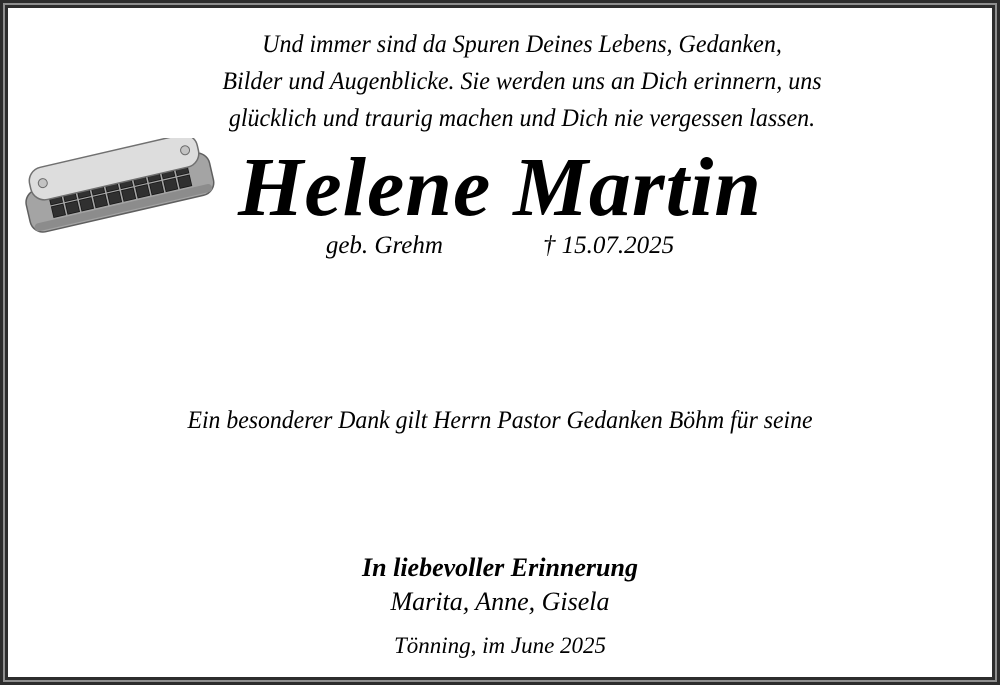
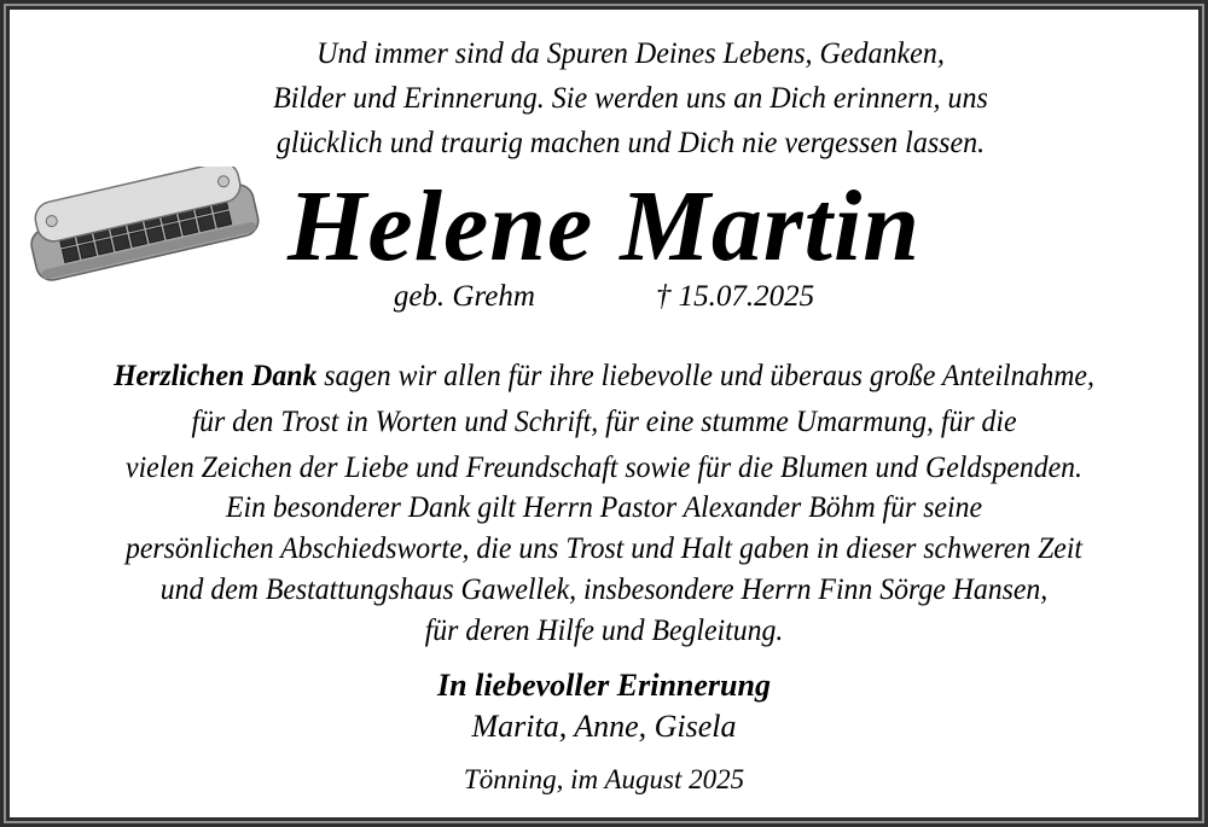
  Und immer sind da Spuren Deines Lebens, Gedanken,
- Bilder und Augenblicke. Sie werden uns an Dich erinnern, uns
+ Bilder und Erinnerung. Sie werden uns an Dich erinnern, uns
  glücklich und traurig machen und Dich nie vergessen lassen.
  Helene Martin
  geb. Grehm
  † 15.07.2025
+ Herzlichen Dank sagen wir allen für ihre liebevolle und überaus große Anteilnahme,
+ für den Trost in Worten und Schrift, für eine stumme Umarmung, für die
+ vielen Zeichen der Liebe und Freundschaft sowie für die Blumen und Geldspenden.
- Ein besonderer Dank gilt Herrn Pastor Gedanken Böhm für seine
+ Ein besonderer Dank gilt Herrn Pastor Alexander Böhm für seine
+ persönlichen Abschiedsworte, die uns Trost und Halt gaben in dieser schweren Zeit
+ und dem Bestattungshaus Gawellek, insbesondere Herrn Finn Sörge Hansen,
+ für deren Hilfe und Begleitung.
  In liebevoller Erinnerung
  Marita, Anne, Gisela
- Tönning, im June 2025
+ Tönning, im August 2025
